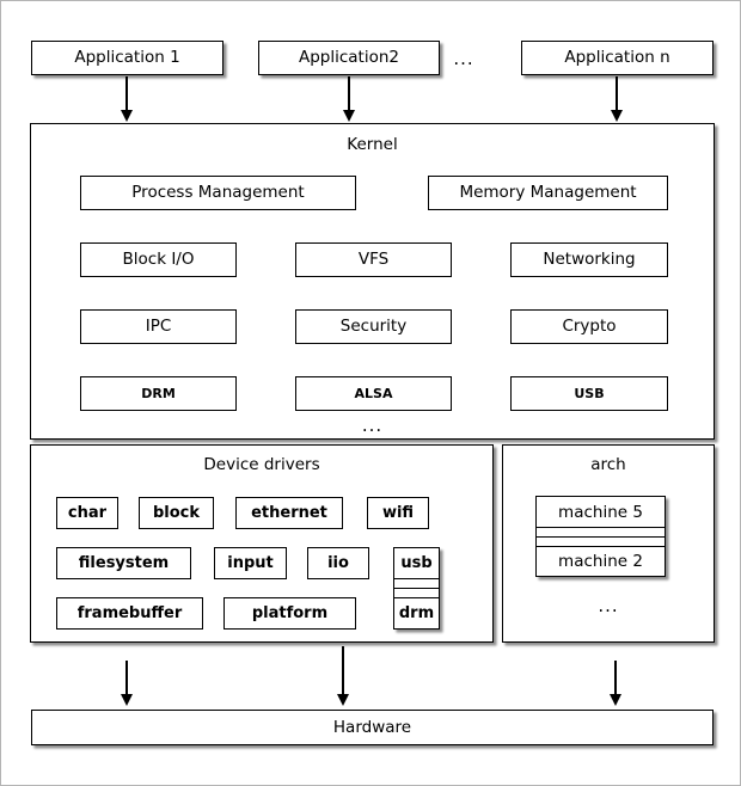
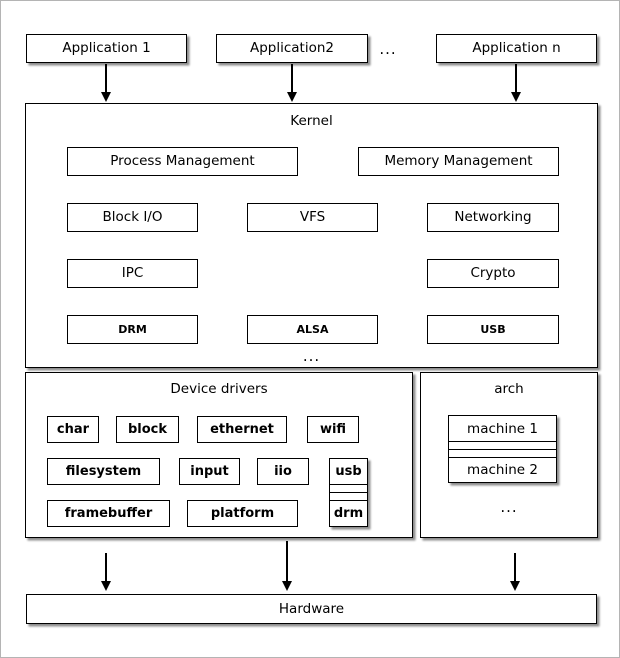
  Application 1
  Application2
  ...
  Application n
  Kernel
  Process Management
  Memory Management
  Block I/O
  VFS
  Networking
  IPC
- Security
  Crypto
  DRM
  ALSA
  USB
  ...
  Device drivers
  char
  block
  ethernet
  wifi
  filesystem
  input
  iio
  framebuffer
  platform
  usb
  drm
  arch
- machine 5
+ machine 1
  machine 2
  ...
  Hardware
